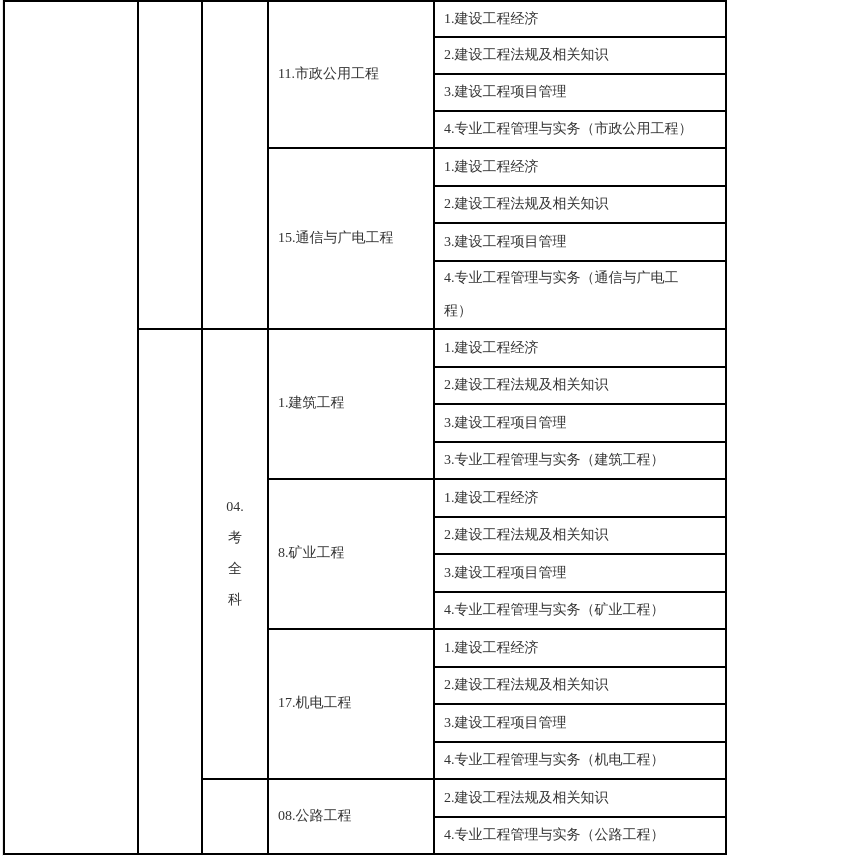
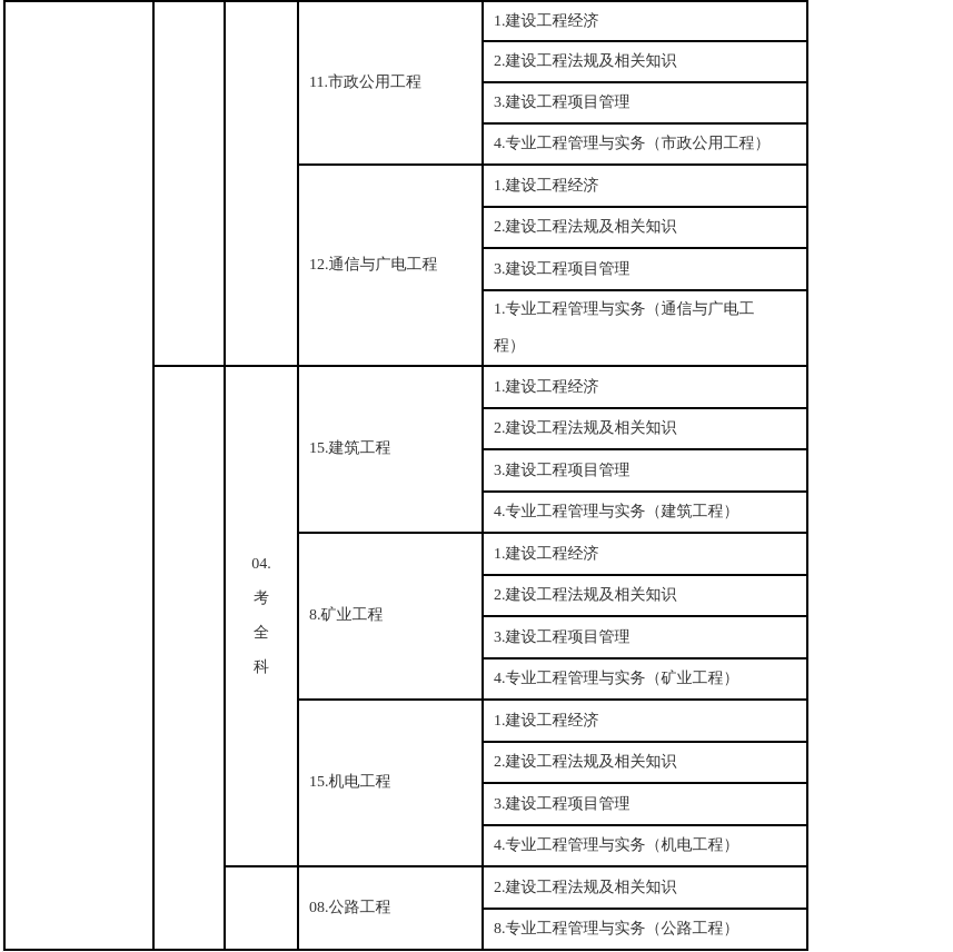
  			11.市政公用工程	1.建设工程经济
  2.建设工程法规及相关知识
  3.建设工程项目管理
  4.专业工程管理与实务（市政公用工程）
- 15.通信与广电工程	1.建设工程经济
+ 12.通信与广电工程	1.建设工程经济
  2.建设工程法规及相关知识
  3.建设工程项目管理
- 4.专业工程管理与实务（通信与广电工 程）
+ 1.专业工程管理与实务（通信与广电工 程）
- 	04. 考 全 科	1.建筑工程	1.建设工程经济
+ 	04. 考 全 科	15.建筑工程	1.建设工程经济
  2.建设工程法规及相关知识
  3.建设工程项目管理
- 3.专业工程管理与实务（建筑工程）
+ 4.专业工程管理与实务（建筑工程）
  8.矿业工程	1.建设工程经济
  2.建设工程法规及相关知识
  3.建设工程项目管理
  4.专业工程管理与实务（矿业工程）
- 17.机电工程	1.建设工程经济
+ 15.机电工程	1.建设工程经济
  2.建设工程法规及相关知识
  3.建设工程项目管理
  4.专业工程管理与实务（机电工程）
  	08.公路工程	2.建设工程法规及相关知识
- 4.专业工程管理与实务（公路工程）
+ 8.专业工程管理与实务（公路工程）
